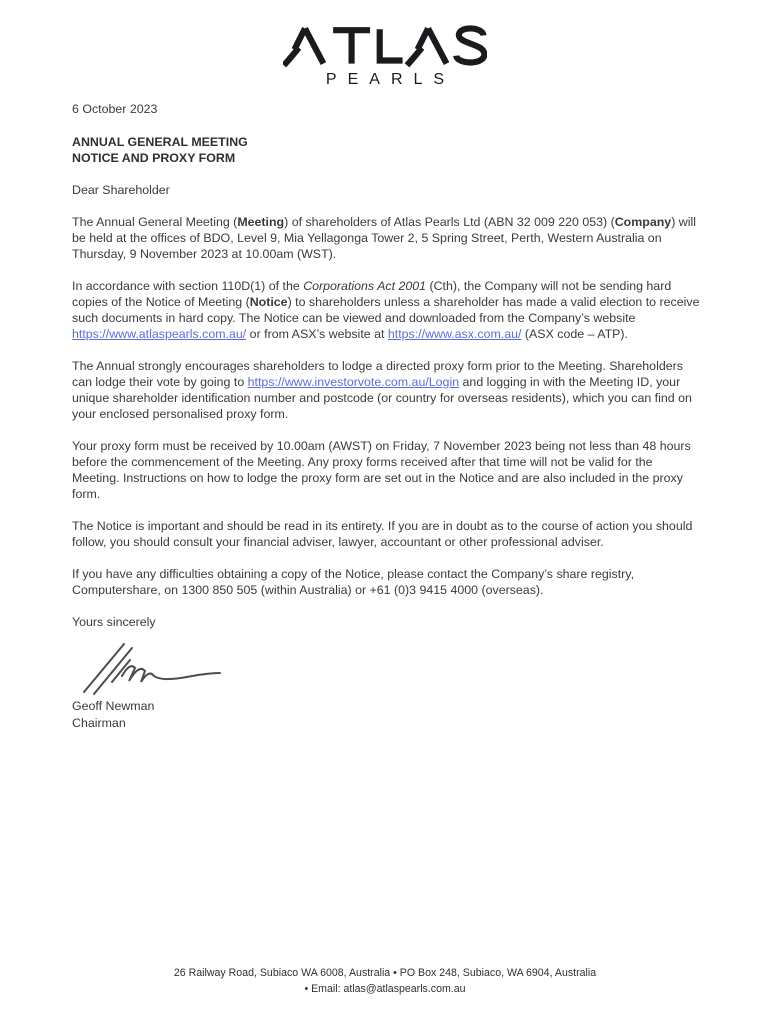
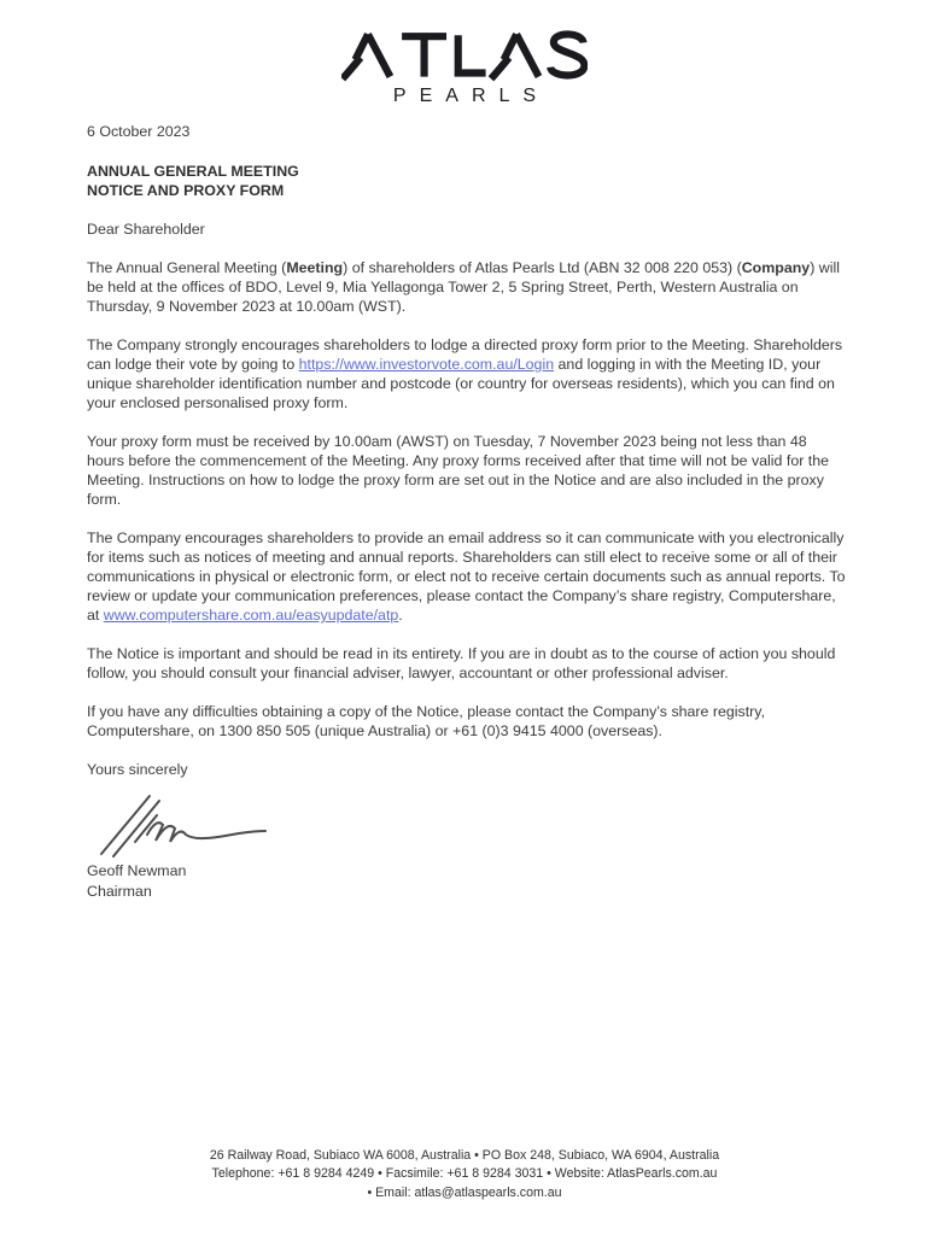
  PEARLS
  6 October 2023
  ANNUAL GENERAL MEETING
  NOTICE AND PROXY FORM
  Dear Shareholder
- The Annual General Meeting (Meeting) of shareholders of Atlas Pearls Ltd (ABN 32 009 220 053) (Company) will be held at the offices of BDO, Level 9, Mia Yellagonga Tower 2, 5 Spring Street, Perth, Western Australia on Thursday, 9 November 2023 at 10.00am (WST).
+ The Annual General Meeting (Meeting) of shareholders of Atlas Pearls Ltd (ABN 32 008 220 053) (Company) will be held at the offices of BDO, Level 9, Mia Yellagonga Tower 2, 5 Spring Street, Perth, Western Australia on Thursday, 9 November 2023 at 10.00am (WST).
- In accordance with section 110D(1) of the Corporations Act 2001 (Cth), the Company will not be sending hard copies of the Notice of Meeting (Notice) to shareholders unless a shareholder has made a valid election to receive such documents in hard copy. The Notice can be viewed and downloaded from the Company’s website https://www.atlaspearls.com.au/ or from ASX’s website at https://www.asx.com.au/ (ASX code – ATP).
- The Annual strongly encourages shareholders to lodge a directed proxy form prior to the Meeting. Shareholders can lodge their vote by going to https://www.investorvote.com.au/Login and logging in with the Meeting ID, your unique shareholder identification number and postcode (or country for overseas residents), which you can find on your enclosed personalised proxy form.
+ The Company strongly encourages shareholders to lodge a directed proxy form prior to the Meeting. Shareholders can lodge their vote by going to https://www.investorvote.com.au/Login and logging in with the Meeting ID, your unique shareholder identification number and postcode (or country for overseas residents), which you can find on your enclosed personalised proxy form.
- Your proxy form must be received by 10.00am (AWST) on Friday, 7 November 2023 being not less than 48 hours before the commencement of the Meeting. Any proxy forms received after that time will not be valid for the Meeting. Instructions on how to lodge the proxy form are set out in the Notice and are also included in the proxy form.
+ Your proxy form must be received by 10.00am (AWST) on Tuesday, 7 November 2023 being not less than 48 hours before the commencement of the Meeting. Any proxy forms received after that time will not be valid for the Meeting. Instructions on how to lodge the proxy form are set out in the Notice and are also included in the proxy form.
+ The Company encourages shareholders to provide an email address so it can communicate with you electronically for items such as notices of meeting and annual reports. Shareholders can still elect to receive some or all of their communications in physical or electronic form, or elect not to receive certain documents such as annual reports. To review or update your communication preferences, please contact the Company’s share registry, Computershare, at www.computershare.com.au/easyupdate/atp.
  The Notice is important and should be read in its entirety. If you are in doubt as to the course of action you should follow, you should consult your financial adviser, lawyer, accountant or other professional adviser.
- If you have any difficulties obtaining a copy of the Notice, please contact the Company’s share registry, Computershare, on 1300 850 505 (within Australia) or +61 (0)3 9415 4000 (overseas).
+ If you have any difficulties obtaining a copy of the Notice, please contact the Company’s share registry, Computershare, on 1300 850 505 (unique Australia) or +61 (0)3 9415 4000 (overseas).
  Yours sincerely
  Geoff Newman
  Chairman
  26 Railway Road, Subiaco WA 6008, Australia • PO Box 248, Subiaco, WA 6904, Australia
+ Telephone: +61 8 9284 4249 • Facsimile: +61 8 9284 3031 • Website: AtlasPearls.com.au
  • Email: atlas@atlaspearls.com.au
